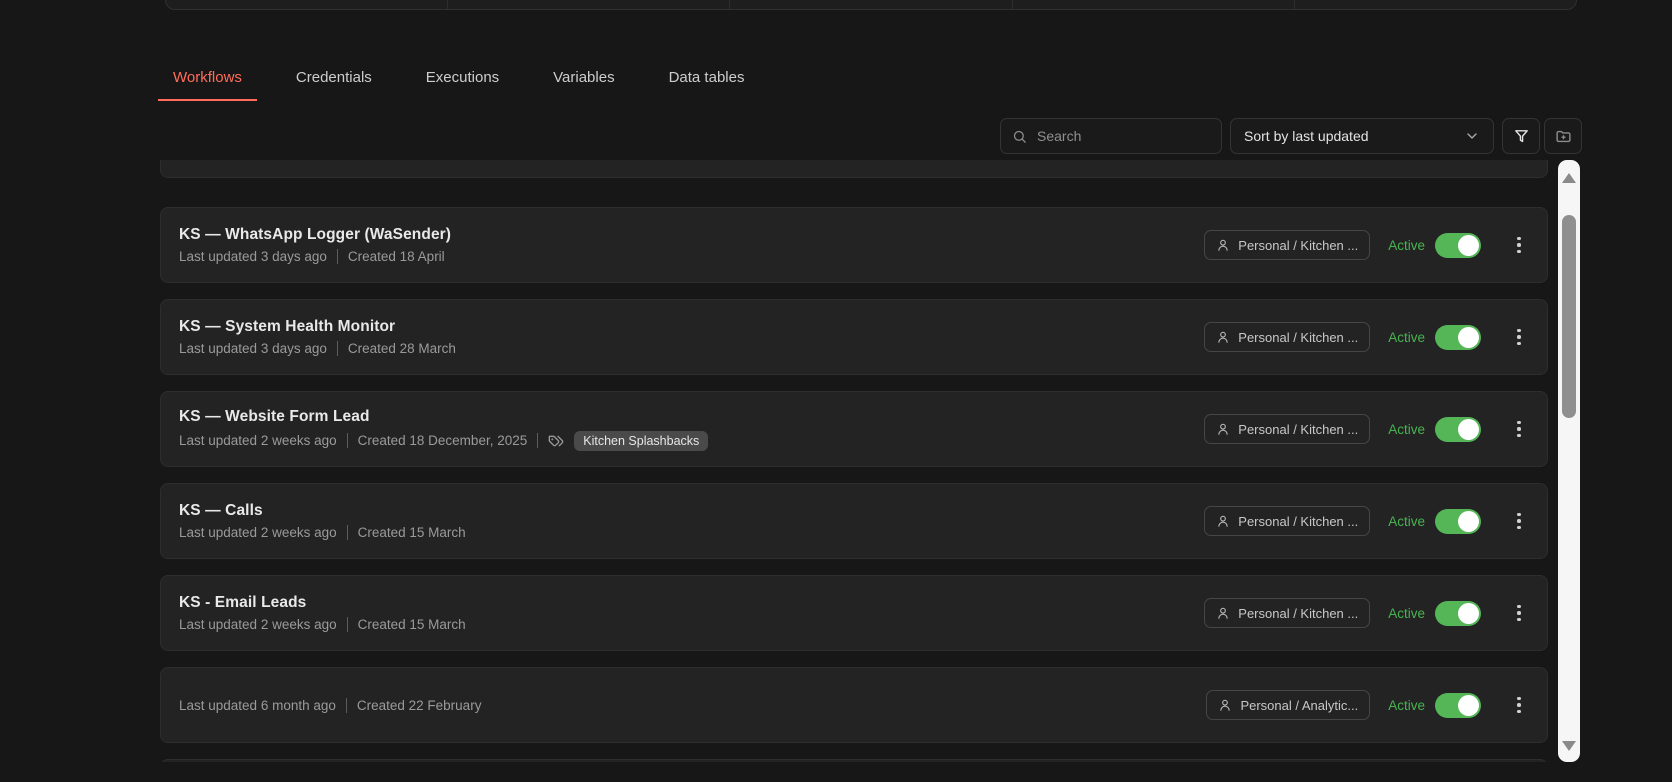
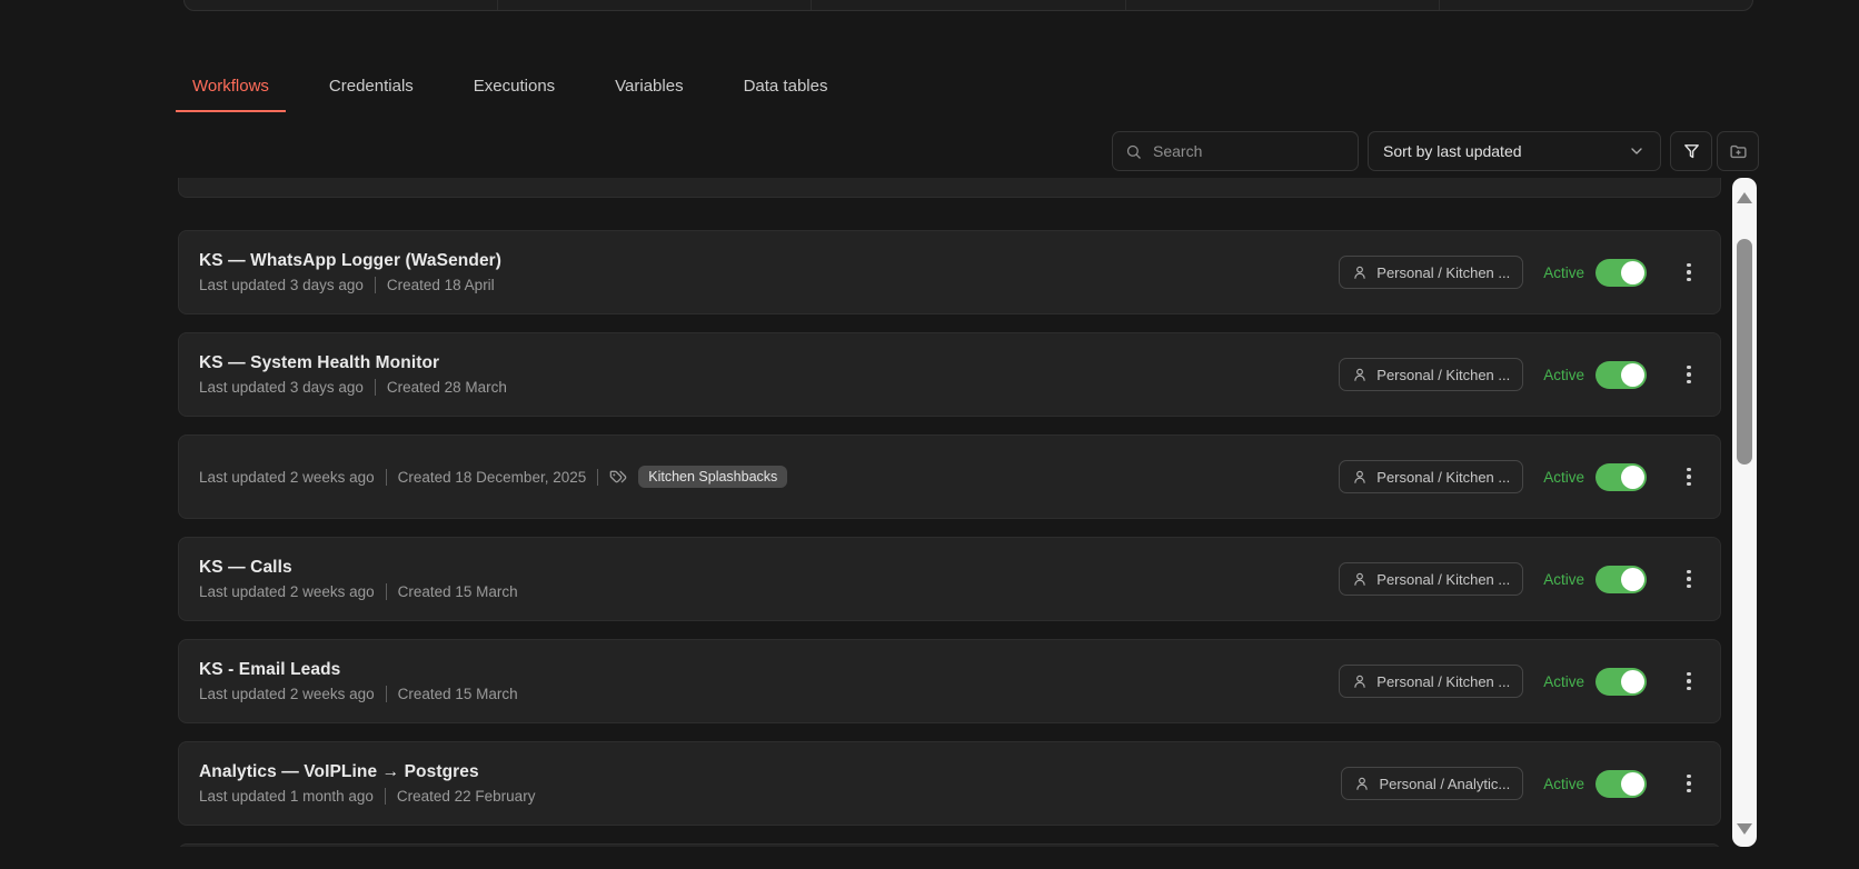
  Workflows
  Credentials
  Executions
  Variables
  Data tables
  Search
  Sort by last updated
  KS — WhatsApp Logger (WaSender)
  Last updated 3 days ago
  Created 18 April
  Personal / Kitchen ...
  Active
  KS — System Health Monitor
  Last updated 3 days ago
  Created 28 March
  Personal / Kitchen ...
  Active
- KS — Website Form Lead
  Last updated 2 weeks ago
  Created 18 December, 2025
  Kitchen Splashbacks
  Personal / Kitchen ...
  Active
  KS — Calls
  Last updated 2 weeks ago
  Created 15 March
  Personal / Kitchen ...
  Active
  KS - Email Leads
  Last updated 2 weeks ago
  Created 15 March
  Personal / Kitchen ...
  Active
+ Analytics — VoIPLine → Postgres
- Last updated 6 month ago
+ Last updated 1 month ago
  Created 22 February
  Personal / Analytic...
  Active
